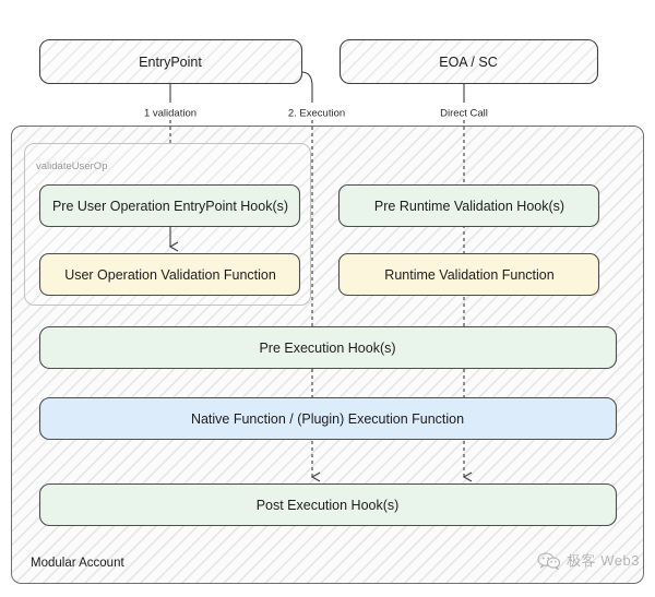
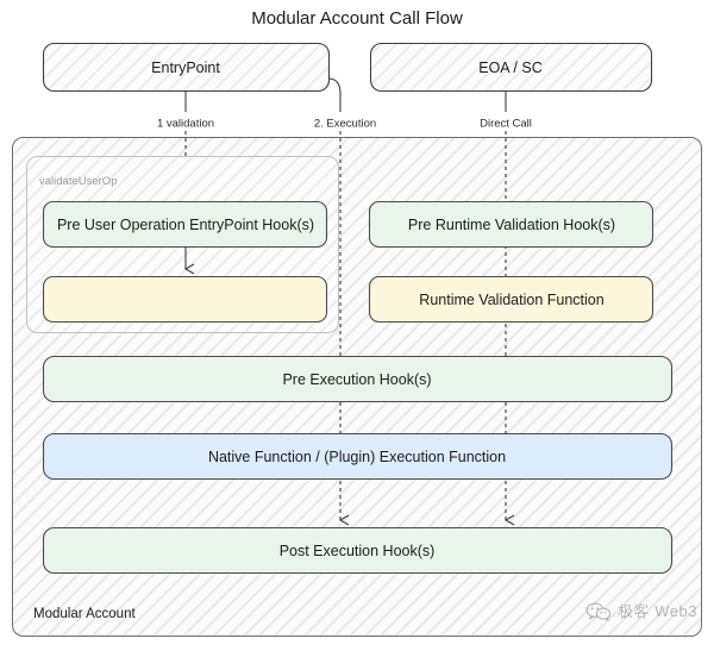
+ Modular Account Call Flow
  EntryPoint
  EOA / SC
  1 validation
  2. Execution
  Direct Call
  validateUserOp
  Pre User Operation EntryPoint Hook(s)
- User Operation Validation Function
  Pre Runtime Validation Hook(s)
  Runtime Validation Function
  Pre Execution Hook(s)
  Native Function / (Plugin) Execution Function
  Post Execution Hook(s)
  Modular Account
  极客 Web3
